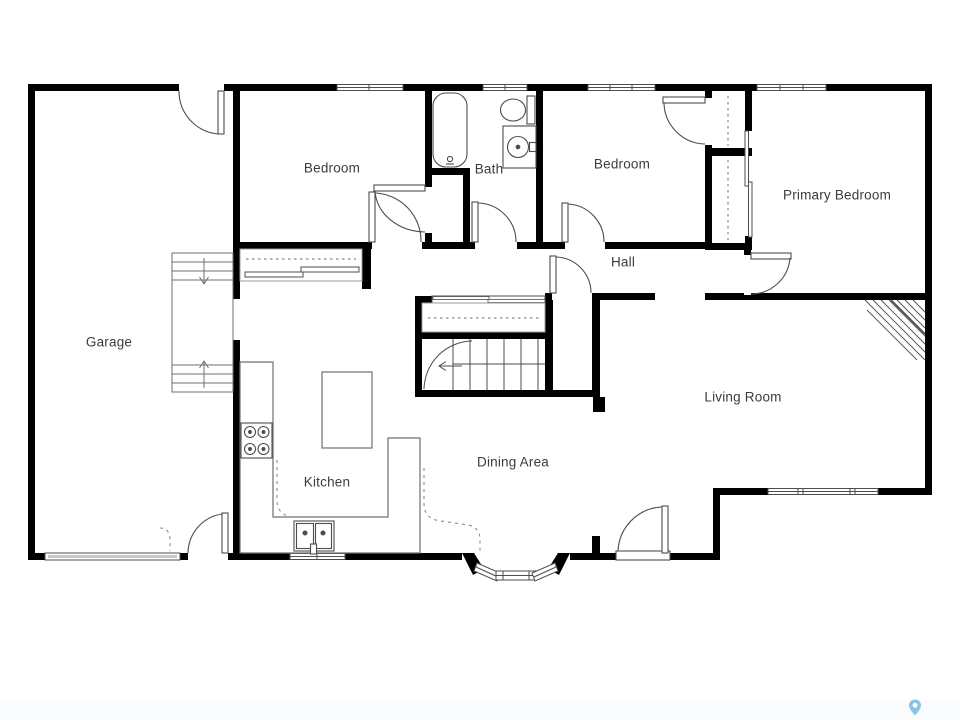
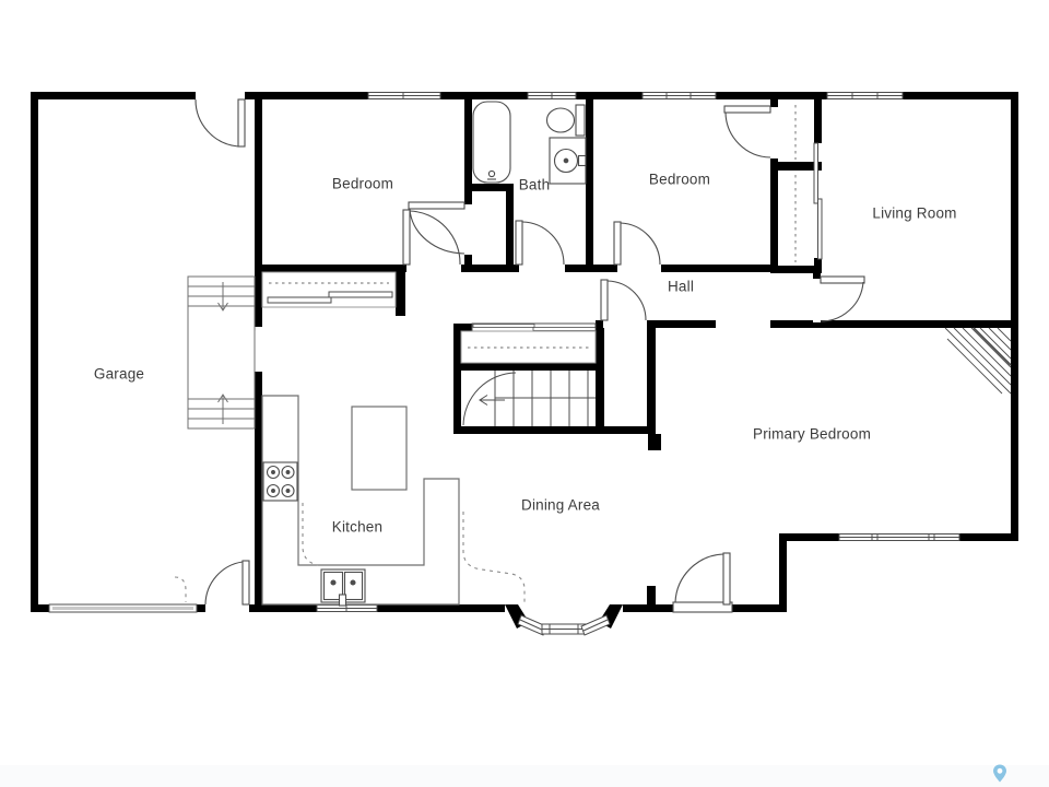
  Garage
  Bedroom
  Bath
  Bedroom
- Primary Bedroom
+ Living Room
  Hall
  Kitchen
  Dining Area
- Living Room
+ Primary Bedroom
